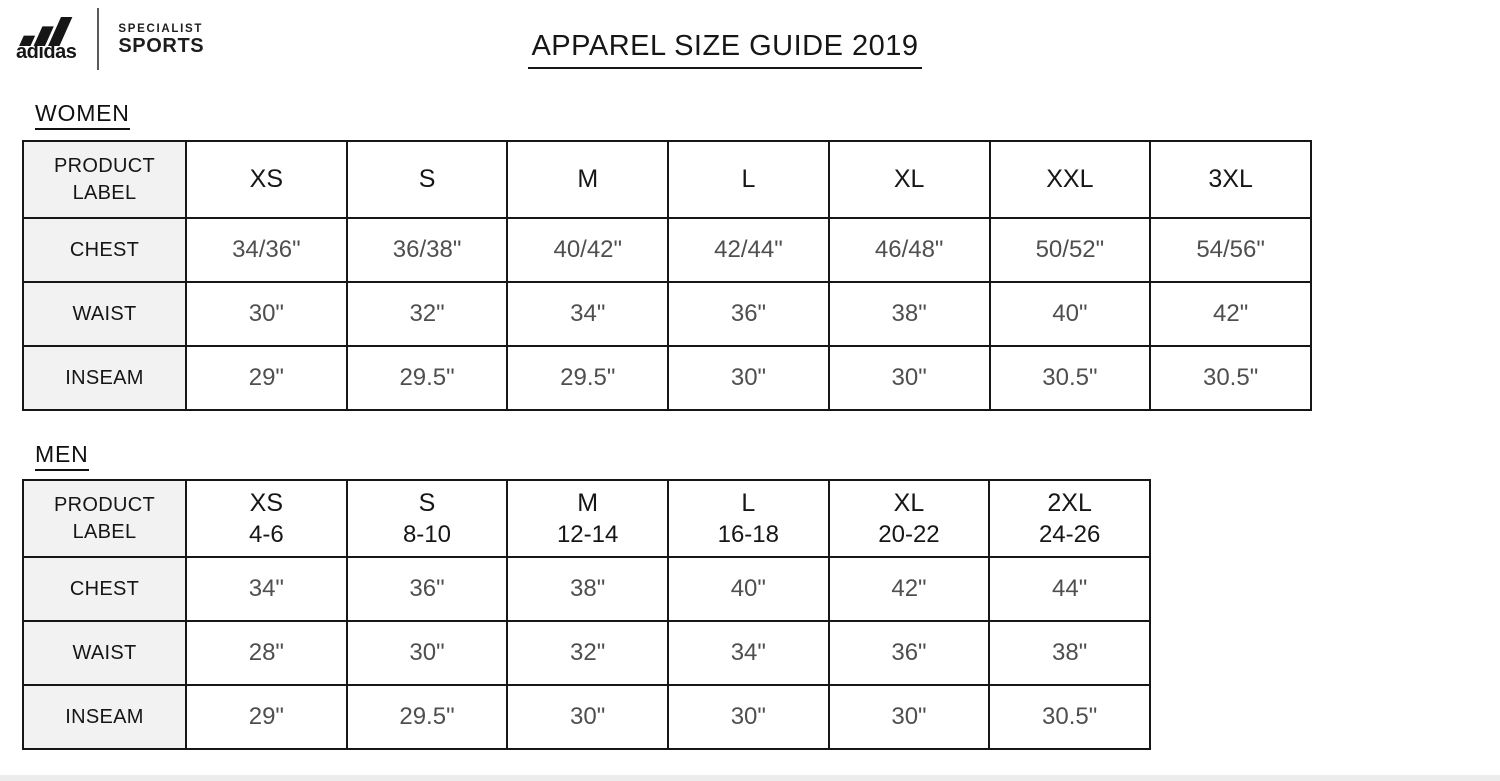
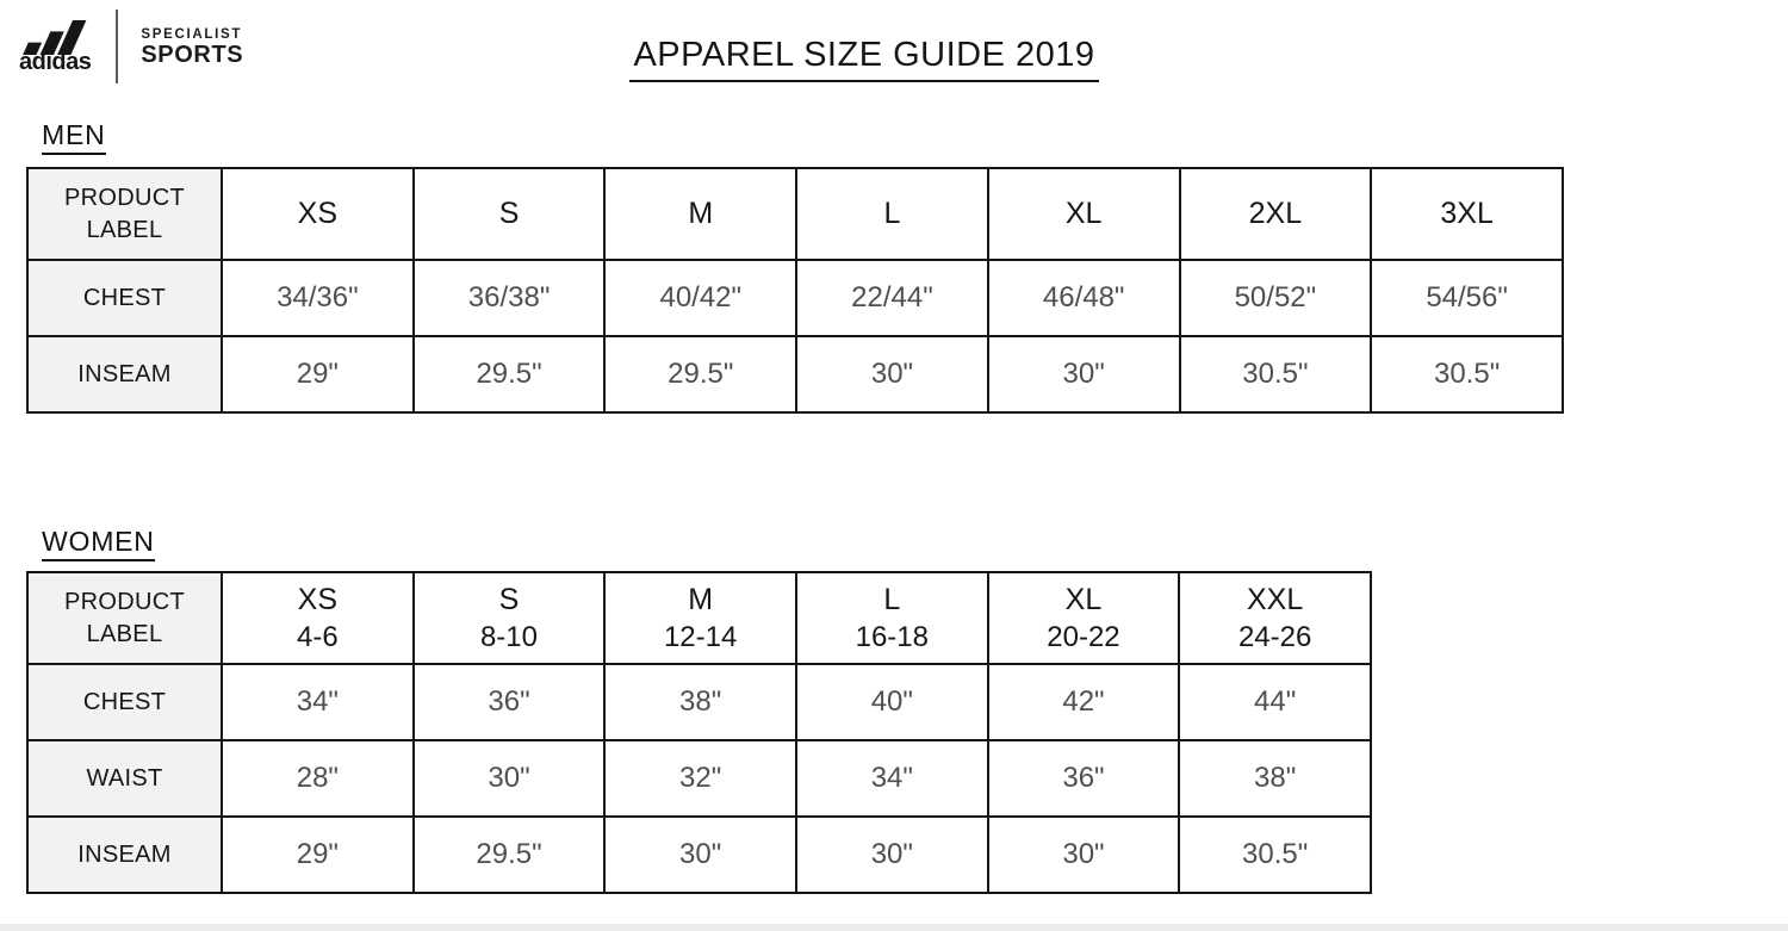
  adidas
  SPECIALIST
  SPORTS
  APPAREL SIZE GUIDE 2019
- WOMEN
+ MEN
- PRODUCT LABEL	XS	S	M	L	XL	XXL	3XL
+ PRODUCT LABEL	XS	S	M	L	XL	2XL	3XL
- CHEST	34/36"	36/38"	40/42"	42/44"	46/48"	50/52"	54/56"
+ CHEST	34/36"	36/38"	40/42"	22/44"	46/48"	50/52"	54/56"
- WAIST	30"	32"	34"	36"	38"	40"	42"
  INSEAM	29"	29.5"	29.5"	30"	30"	30.5"	30.5"
- MEN
+ WOMEN
- PRODUCT LABEL	XS4-6	S8-10	M12-14	L16-18	XL20-22	2XL24-26
+ PRODUCT LABEL	XS4-6	S8-10	M12-14	L16-18	XL20-22	XXL24-26
  CHEST	34"	36"	38"	40"	42"	44"
  WAIST	28"	30"	32"	34"	36"	38"
  INSEAM	29"	29.5"	30"	30"	30"	30.5"
